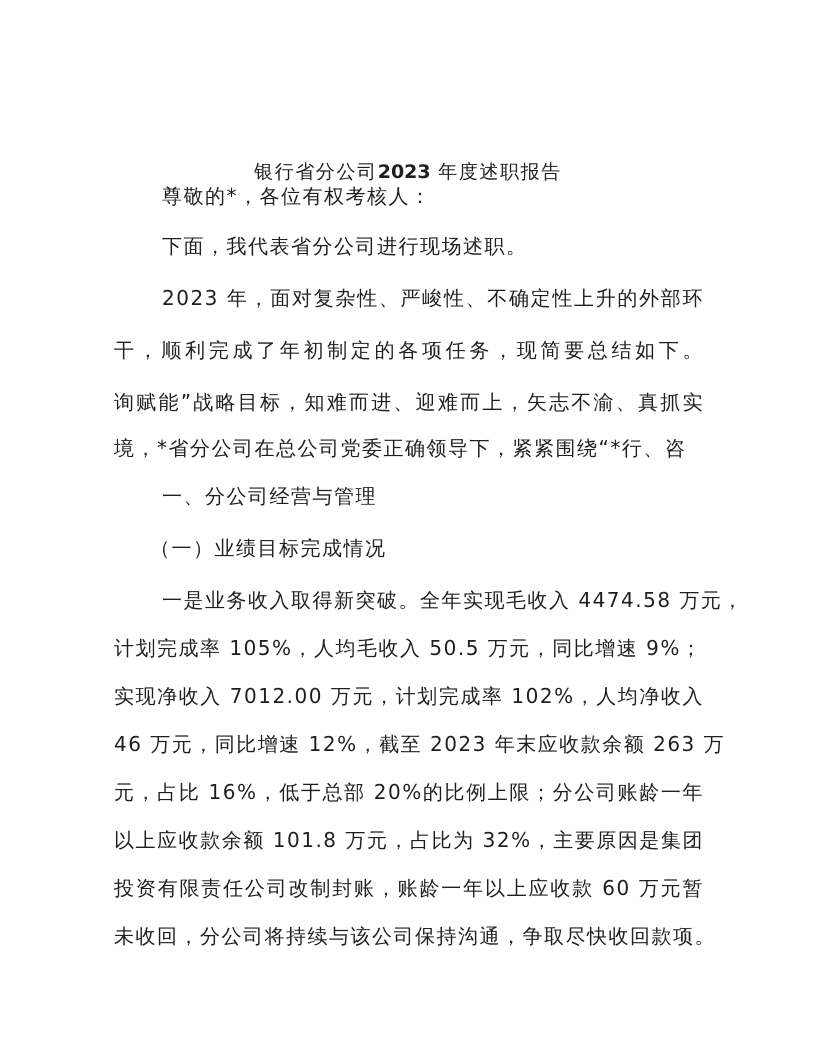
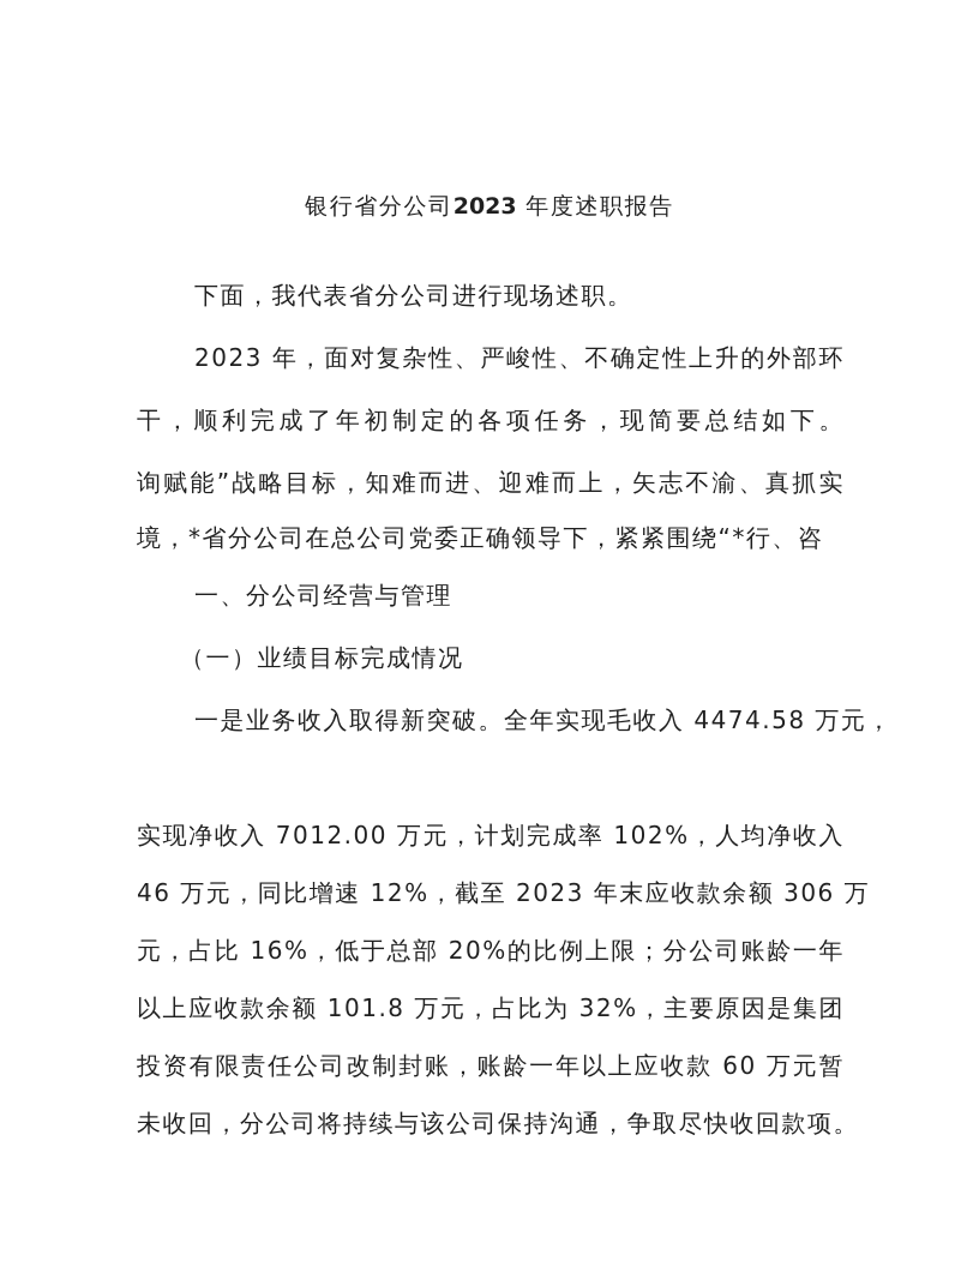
  银行省分公司2023 年度述职报告
- 尊敬的*，各位有权考核人：
  下面，我代表省分公司进行现场述职。
  2023 年，面对复杂性、严峻性、不确定性上升的外部环
  干，顺利完成了年初制定的各项任务，现简要总结如下。
  询赋能”战略目标，知难而进、迎难而上，矢志不渝、真抓实
  境，*省分公司在总公司党委正确领导下，紧紧围绕“*行、咨
  一、分公司经营与管理
  （一）业绩目标完成情况
  一是业务收入取得新突破。全年实现毛收入 4474.58 万元，
- 计划完成率 105%，人均毛收入 50.5 万元，同比增速 9%；
  实现净收入 7012.00 万元，计划完成率 102%，人均净收入
- 46 万元，同比增速 12%，截至 2023 年末应收款余额 263 万
+ 46 万元，同比增速 12%，截至 2023 年末应收款余额 306 万
  元，占比 16%，低于总部 20%的比例上限；分公司账龄一年
  以上应收款余额 101.8 万元，占比为 32%，主要原因是集团
  投资有限责任公司改制封账，账龄一年以上应收款 60 万元暂
  未收回，分公司将持续与该公司保持沟通，争取尽快收回款项。
